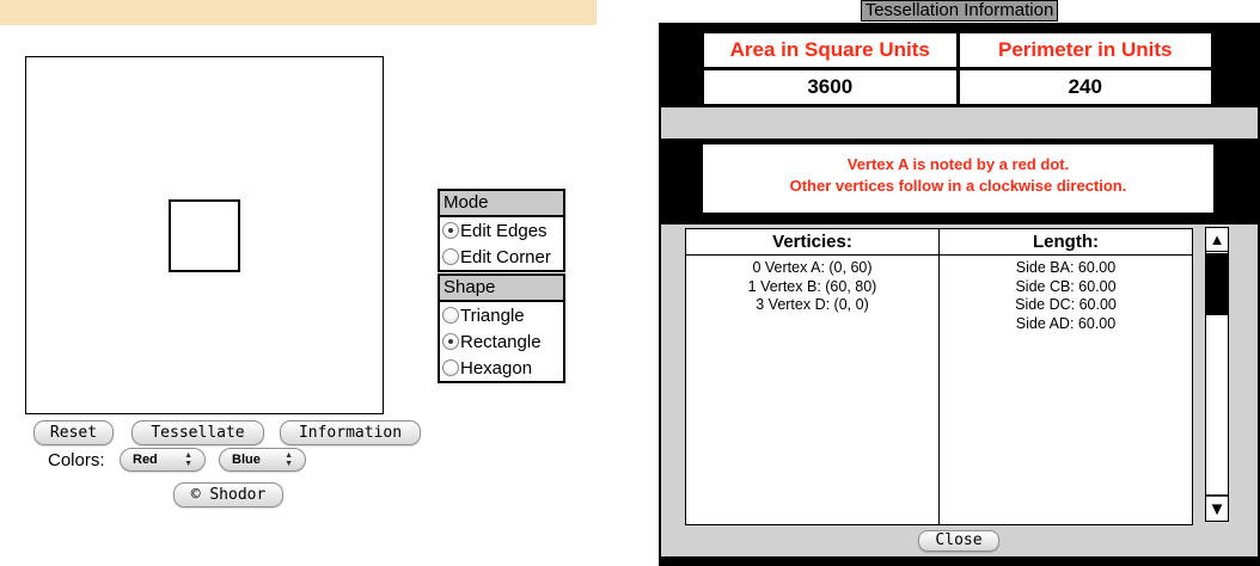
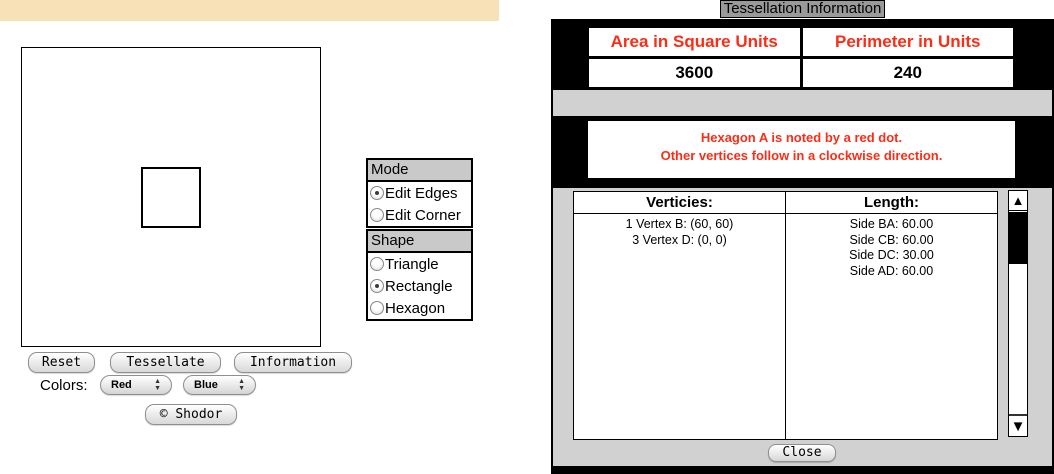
  Mode
  Edit Edges
  Edit Corner
  Shape
  Triangle
  Rectangle
  Hexagon
  Reset
  Tessellate
  Information
  Colors:
  Red
  Blue
  © Shodor
  Tessellation Information
  Area in Square Units
  Perimeter in Units
  3600
  240
- Vertex A is noted by a red dot.
+ Hexagon A is noted by a red dot.
  Other vertices follow in a clockwise direction.
  Verticies:
  Length:
- 0 Vertex A: (0, 60)
- 1 Vertex B: (60, 80)
+ 1 Vertex B: (60, 60)
  3 Vertex D: (0, 0)
  Side BA: 60.00
  Side CB: 60.00
- Side DC: 60.00
+ Side DC: 30.00
  Side AD: 60.00
  ▲
  ▼
  Close
